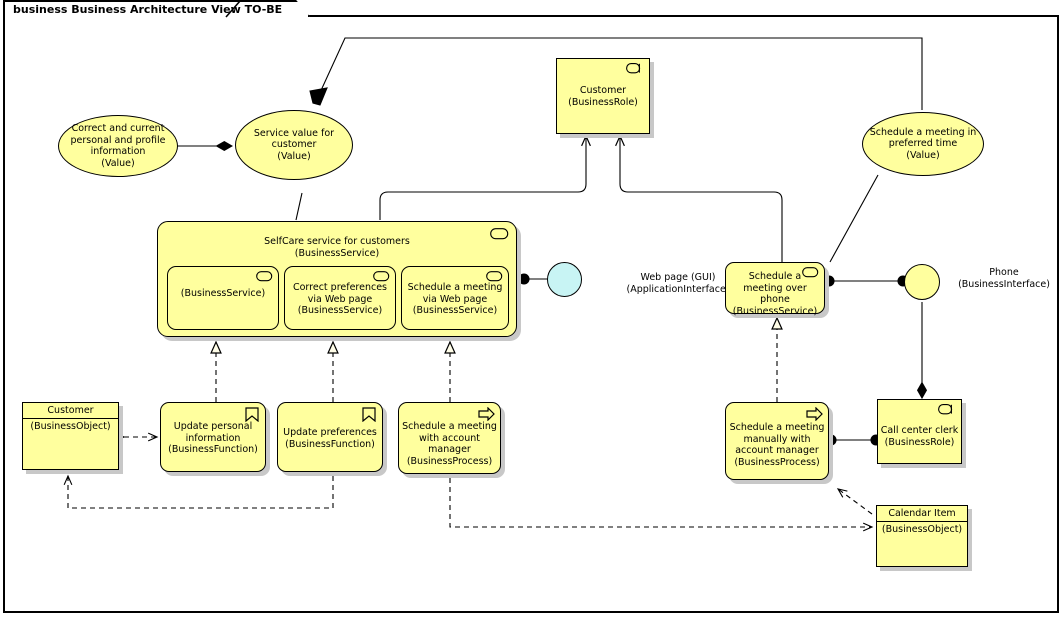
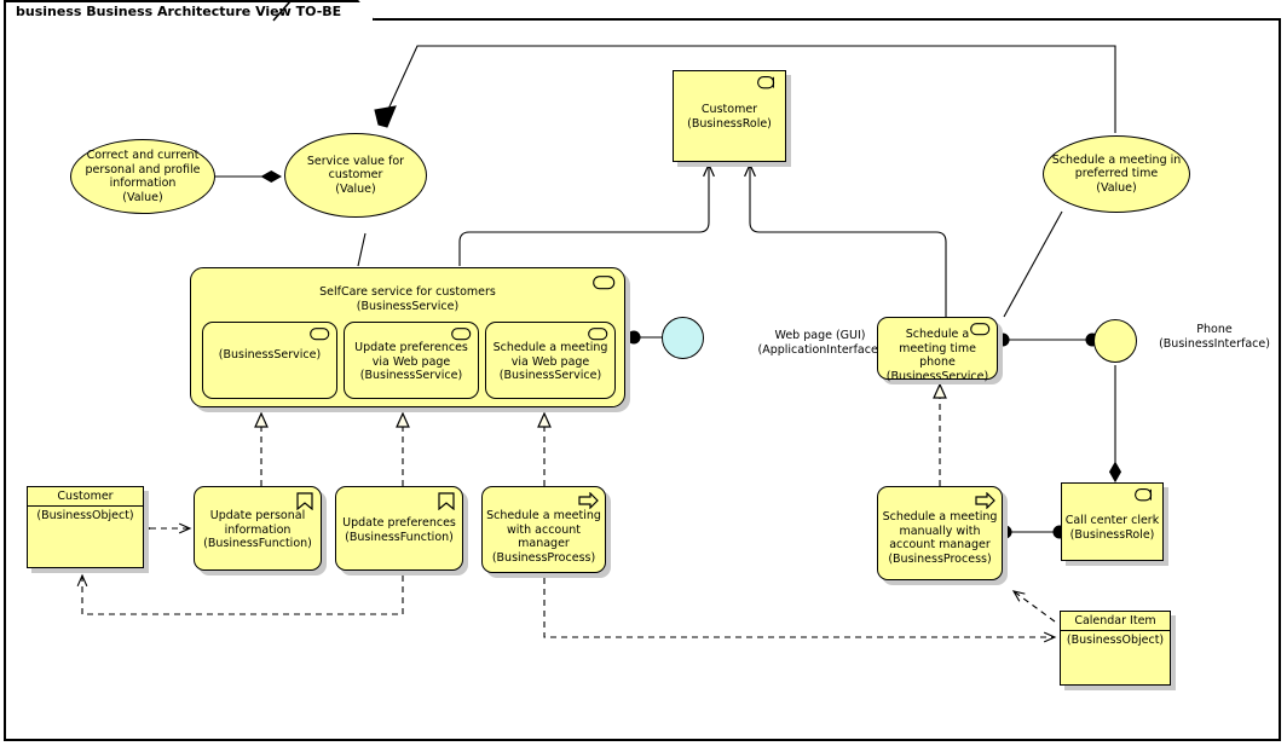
  business Business Architecture View TO-BE
  Correct and current personal and profile information
  (Value)
  Service value for customer
  (Value)
  Schedule a meeting in preferred time
  (Value)
  Customer
  (BusinessRole)
  SelfCare service for customers
  (BusinessService)
  (BusinessService)
- Correct preferences via Web page
+ Update preferences via Web page
  (BusinessService)
  Schedule a meeting via Web page
  (BusinessService)
  Web page (GUI)
  (ApplicationInterface
- Schedule a meeting over phone
+ Schedule a meeting time phone
  (BusinessService)
  Phone
  (BusinessInterface)
  Customer
  (BusinessObject)
  Update personal information
  (BusinessFunction)
  Update preferences
  (BusinessFunction)
  Schedule a meeting with account manager
  (BusinessProcess)
  Schedule a meeting manually with account manager
  (BusinessProcess)
  Call center clerk
  (BusinessRole)
  Calendar Item
  (BusinessObject)
